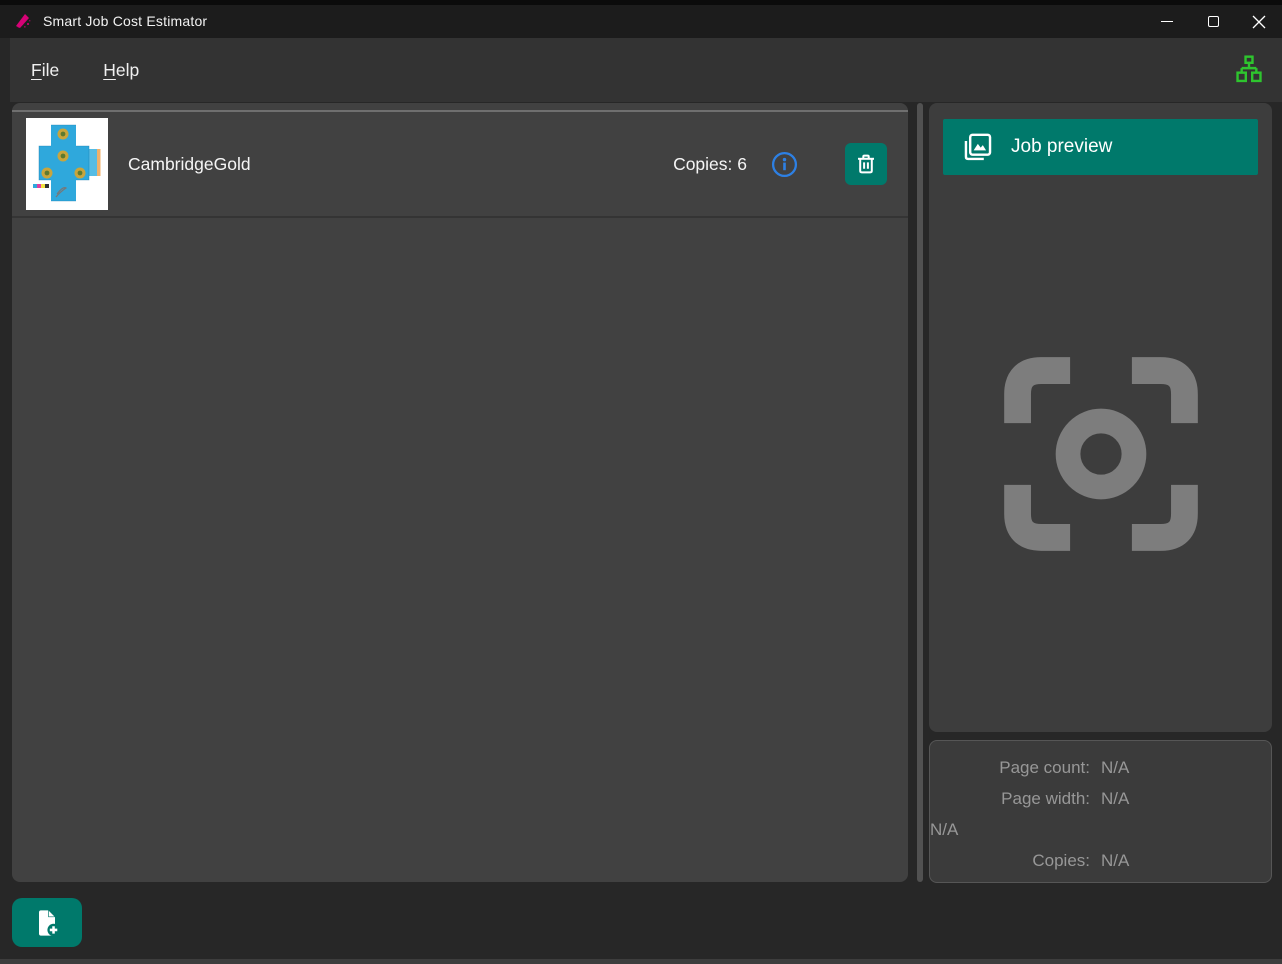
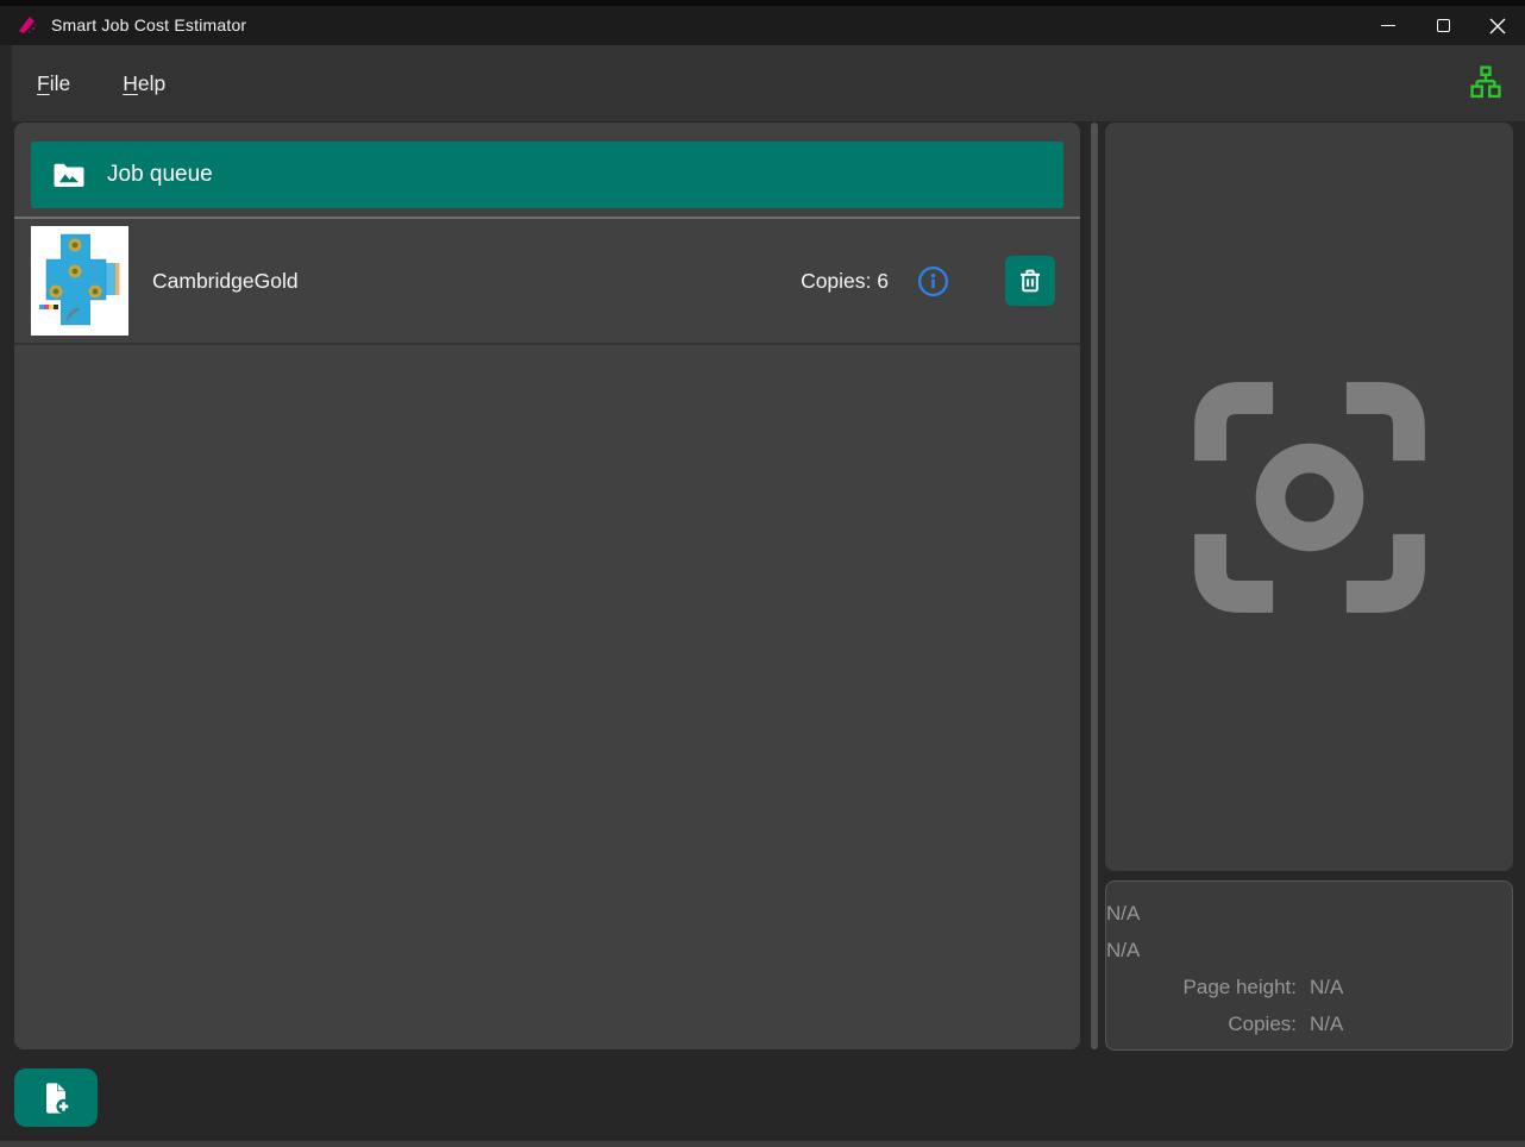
  Smart Job Cost Estimator
  File
  Help
+ Job queue
  CambridgeGold
  Copies: 6
- Job preview
- Page count:
  N/A
- Page width:
  N/A
+ Page height:
  N/A
  Copies:
  N/A
